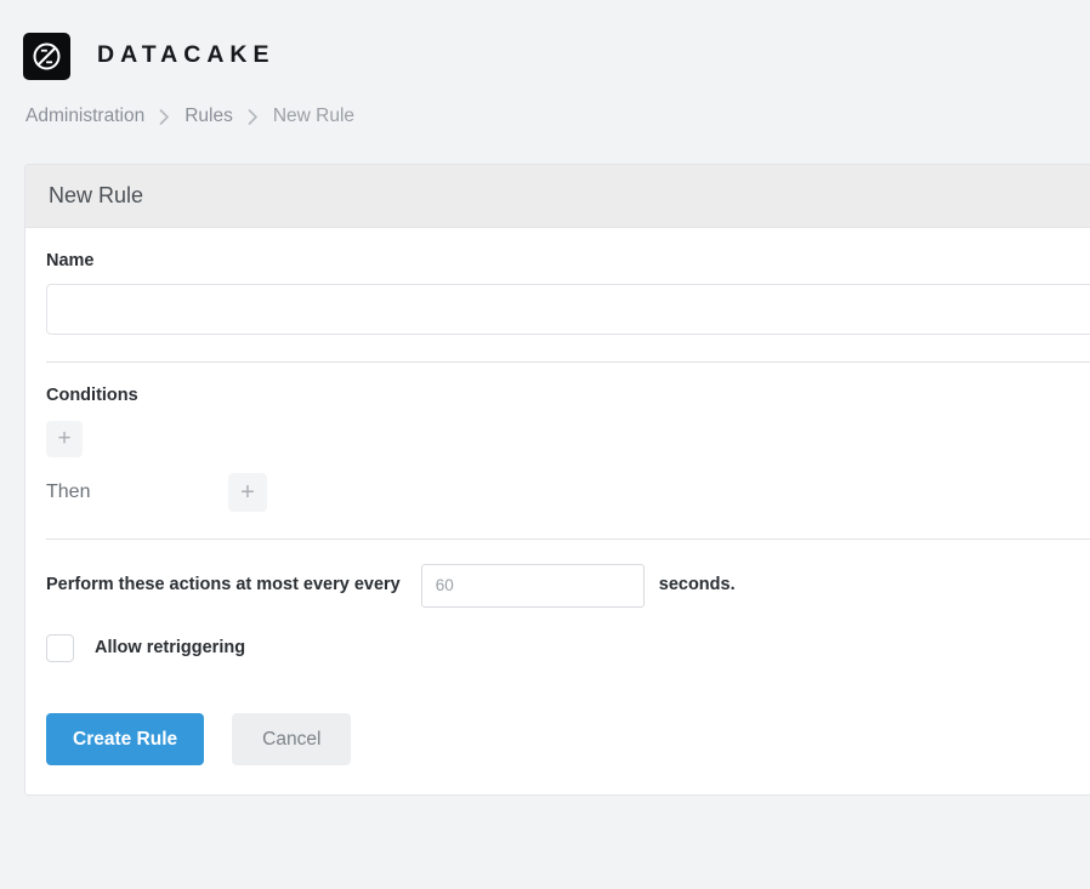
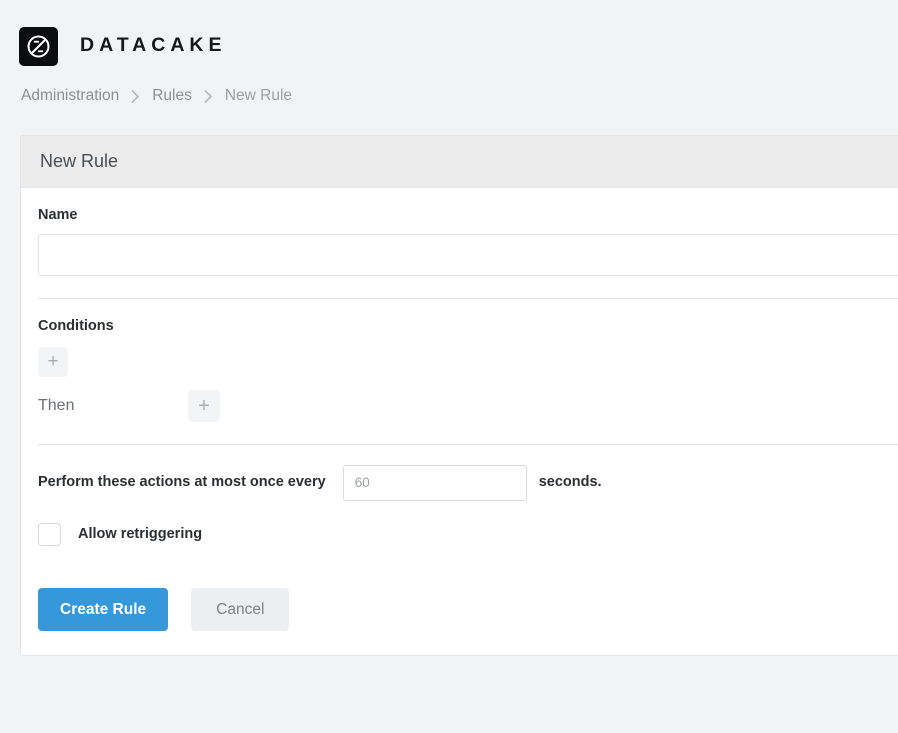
  DATACAKE
  Administration
  Rules
  New Rule
  New Rule
  Name
  Conditions
  +
  Then
  +
- Perform these actions at most every every
+ Perform these actions at most once every
  60
  seconds.
  Allow retriggering
  Create Rule
  Cancel
